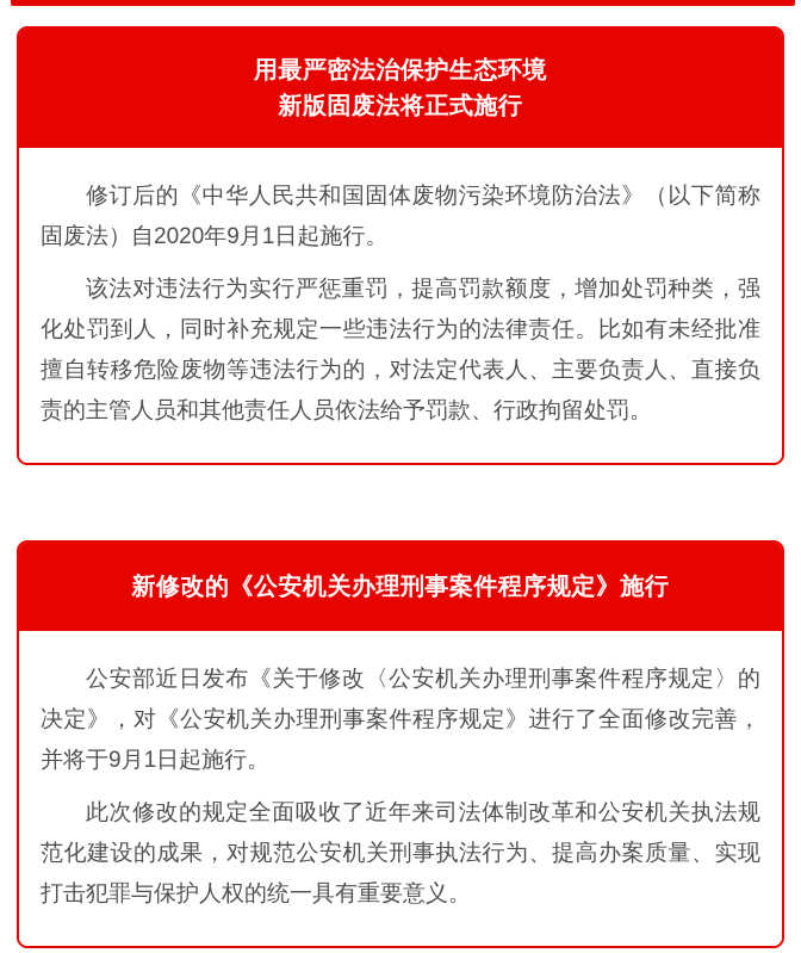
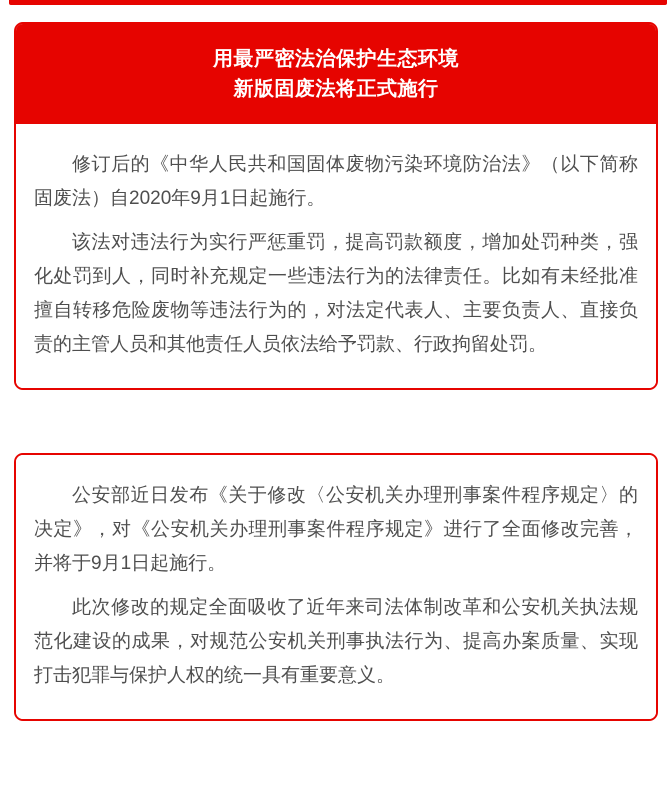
  用最严密法治保护生态环境
  新版固废法将正式施行
  修订后的《中华人民共和国固体废物污染环境防治法》（以下简称固废法）自2020年9月1日起施行。
  该法对违法行为实行严惩重罚，提高罚款额度，增加处罚种类，强化处罚到人，同时补充规定一些违法行为的法律责任。比如有未经批准擅自转移危险废物等违法行为的，对法定代表人、主要负责人、直接负责的主管人员和其他责任人员依法给予罚款、行政拘留处罚。
- 新修改的《公安机关办理刑事案件程序规定》施行
  公安部近日发布《关于修改〈公安机关办理刑事案件程序规定〉的决定》，对《公安机关办理刑事案件程序规定》进行了全面修改完善，并将于9月1日起施行。
  此次修改的规定全面吸收了近年来司法体制改革和公安机关执法规范化建设的成果，对规范公安机关刑事执法行为、提高办案质量、实现打击犯罪与保护人权的统一具有重要意义。
